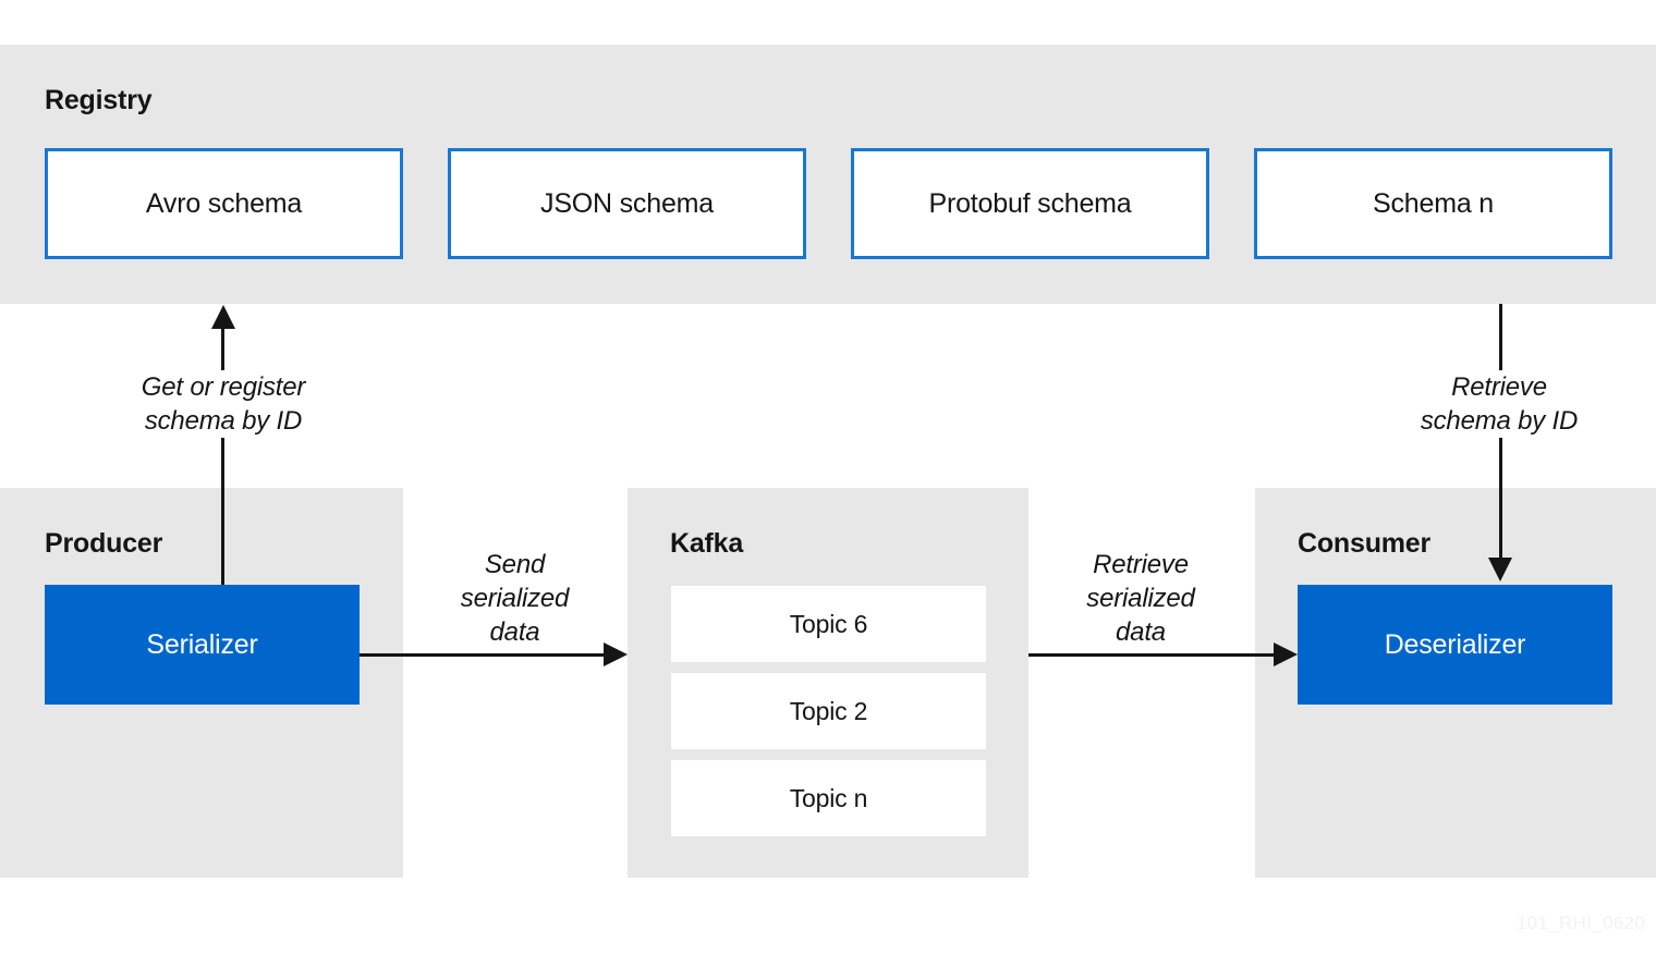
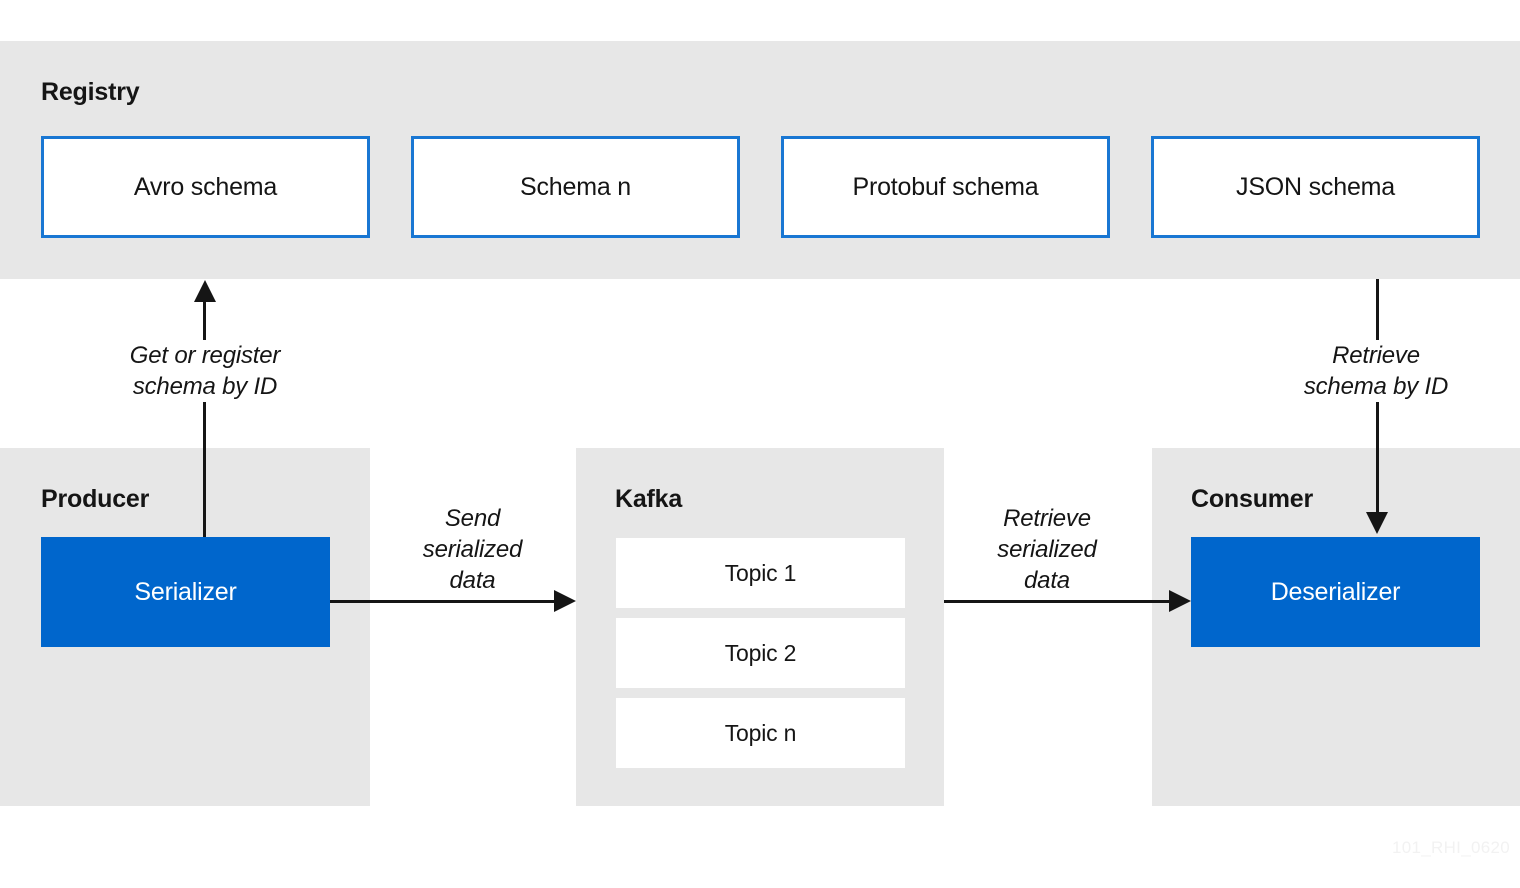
  Registry
  Avro schema
- JSON schema
+ Schema n
  Protobuf schema
- Schema n
+ JSON schema
  Producer
  Serializer
  Kafka
- Topic 6
+ Topic 1
  Topic 2
  Topic n
  Consumer
  Deserializer
  Get or register
  schema by ID
  Retrieve
  schema by ID
  Send
  serialized
  data
  Retrieve
  serialized
  data
